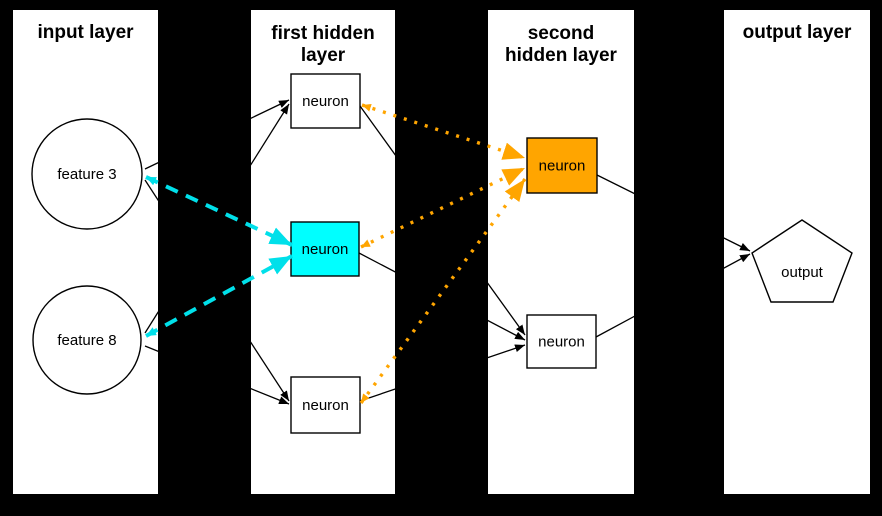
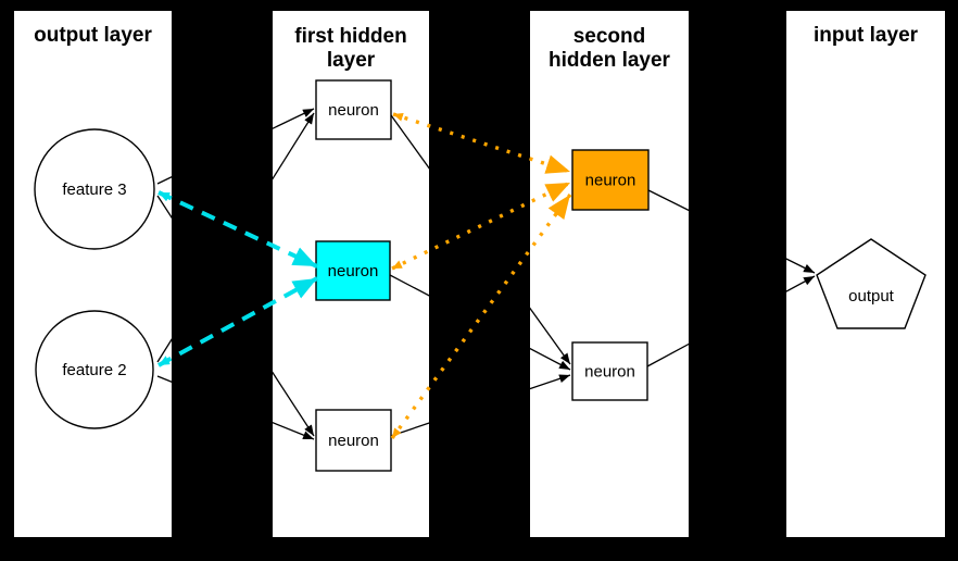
- input layer
+ output layer
  first hidden
  layer
  second
  hidden layer
- output layer
+ input layer
  feature 3
- feature 8
+ feature 2
  neuron
  neuron
  neuron
  neuron
  neuron
  output
